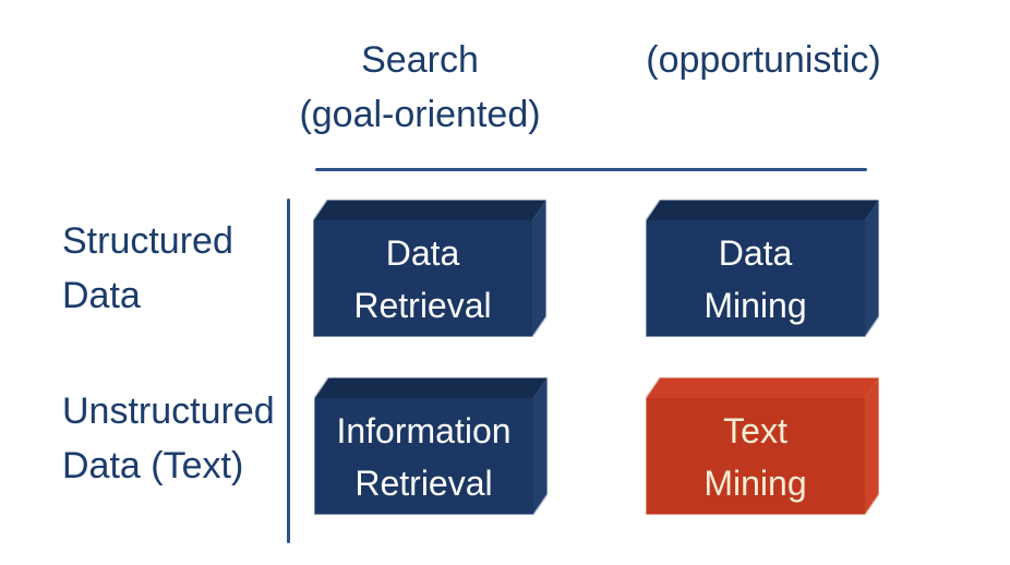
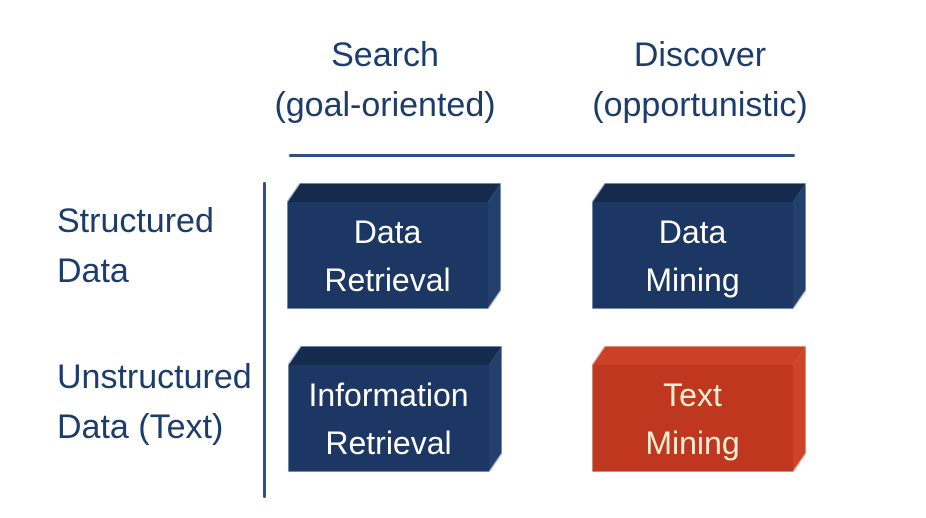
  Search
  (goal-oriented)
+ Discover
  (opportunistic)
  Structured
  Data
  Unstructured
  Data (Text)
  Data
  Retrieval
  Data
  Mining
  Information
  Retrieval
  Text
  Mining
